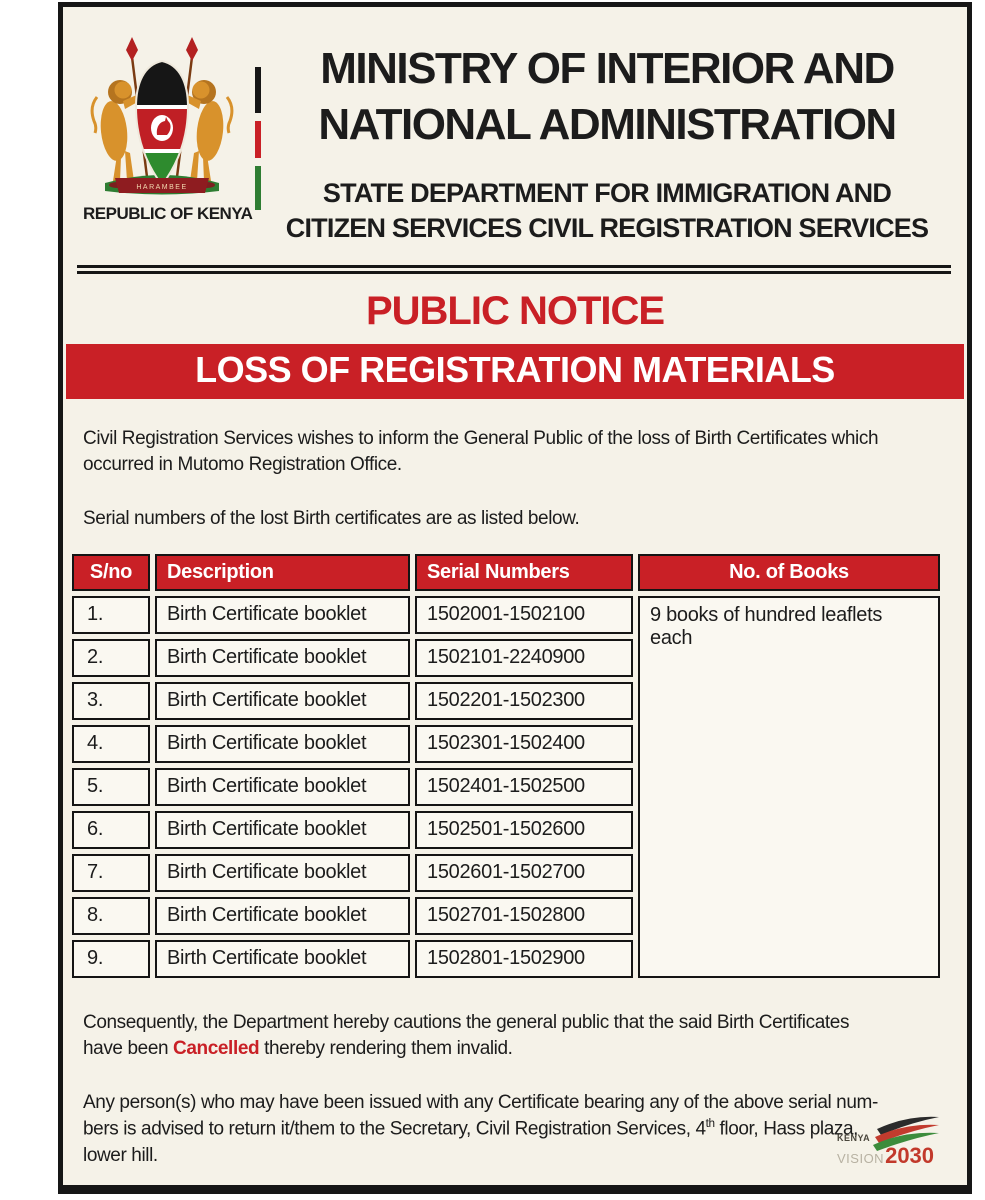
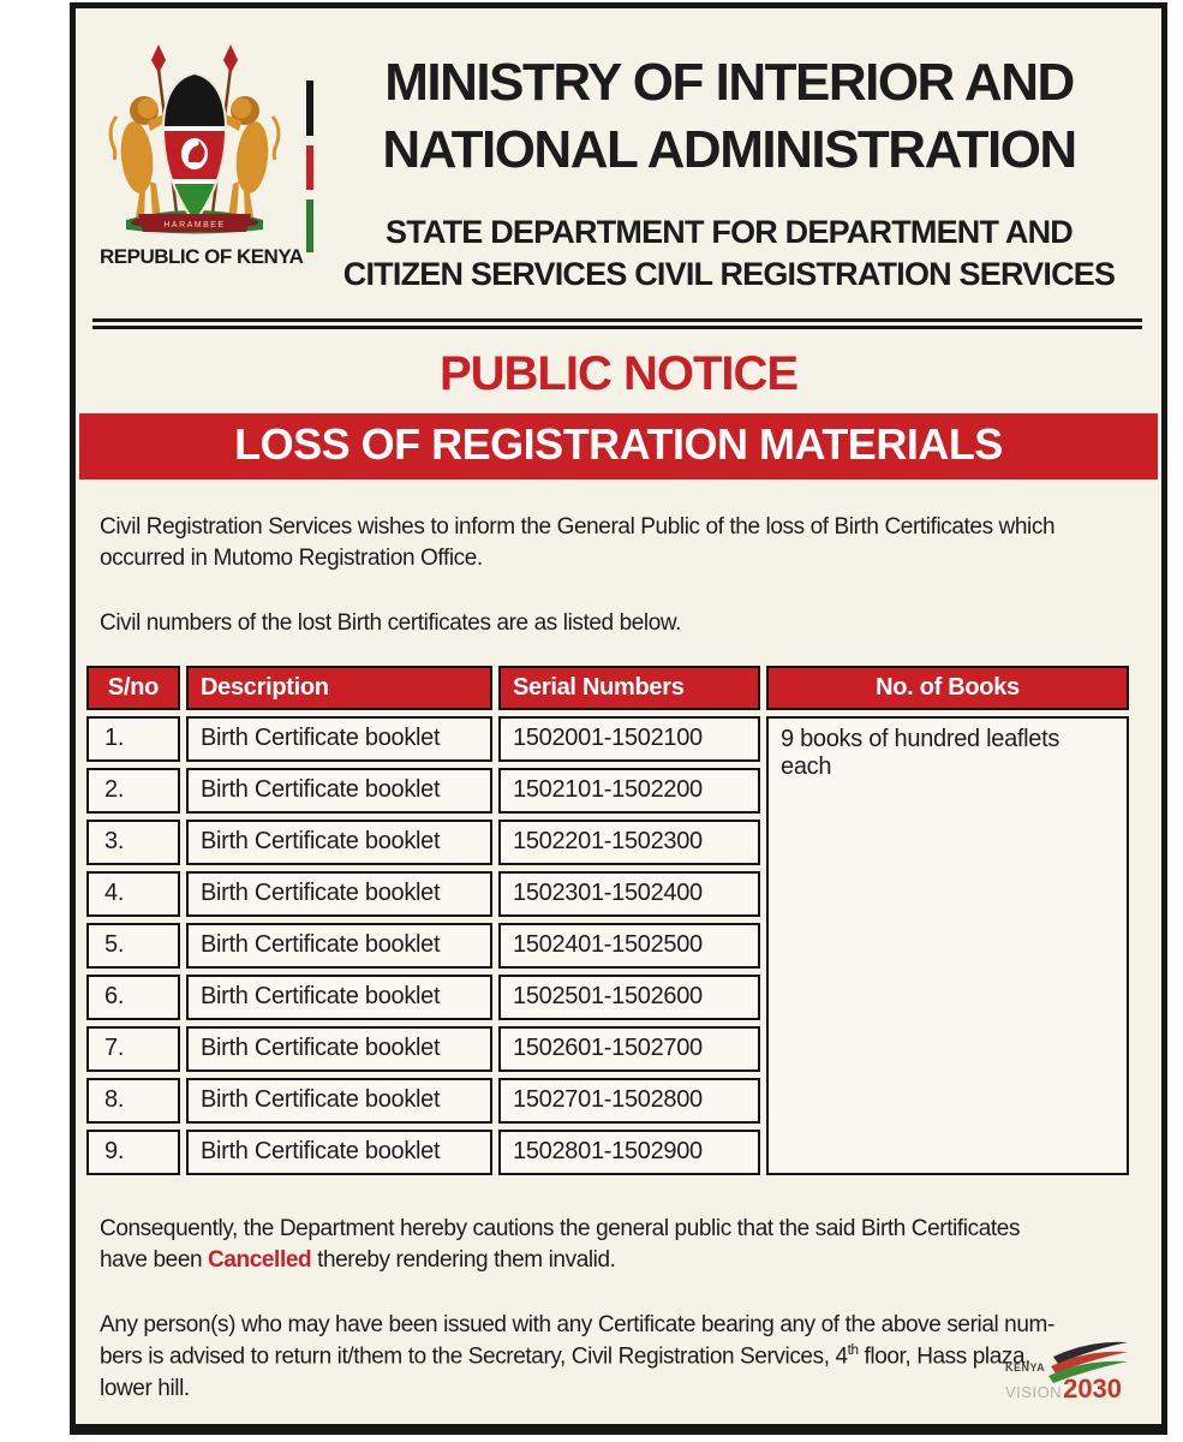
  REPUBLIC OF KENYA
  MINISTRY OF INTERIOR AND
  NATIONAL ADMINISTRATION
- STATE DEPARTMENT FOR IMMIGRATION AND
+ STATE DEPARTMENT FOR DEPARTMENT AND
  CITIZEN SERVICES CIVIL REGISTRATION SERVICES
  PUBLIC NOTICE
  LOSS OF REGISTRATION MATERIALS
  Civil Registration Services wishes to inform the General Public of the loss of Birth Certificates which
  occurred in Mutomo Registration Office.
- Serial numbers of the lost Birth certificates are as listed below.
+ Civil numbers of the lost Birth certificates are as listed below.
  S/no	Description	Serial Numbers	No. of Books
  1.	Birth Certificate booklet	1502001-1502100	9 books of hundred leaflets each
- 2.	Birth Certificate booklet	1502101-2240900
+ 2.	Birth Certificate booklet	1502101-1502200
  3.	Birth Certificate booklet	1502201-1502300
  4.	Birth Certificate booklet	1502301-1502400
  5.	Birth Certificate booklet	1502401-1502500
  6.	Birth Certificate booklet	1502501-1502600
  7.	Birth Certificate booklet	1502601-1502700
  8.	Birth Certificate booklet	1502701-1502800
  9.	Birth Certificate booklet	1502801-1502900
  Consequently, the Department hereby cautions the general public that the said Birth Certificates
  have been Cancelled thereby rendering them invalid.
  Any person(s) who may have been issued with any Certificate bearing any of the above serial num-
  bers is advised to return it/them to the Secretary, Civil Registration Services, 4th floor, Hass plaza,
  lower hill.
  KENYA
  VISION
  2030
